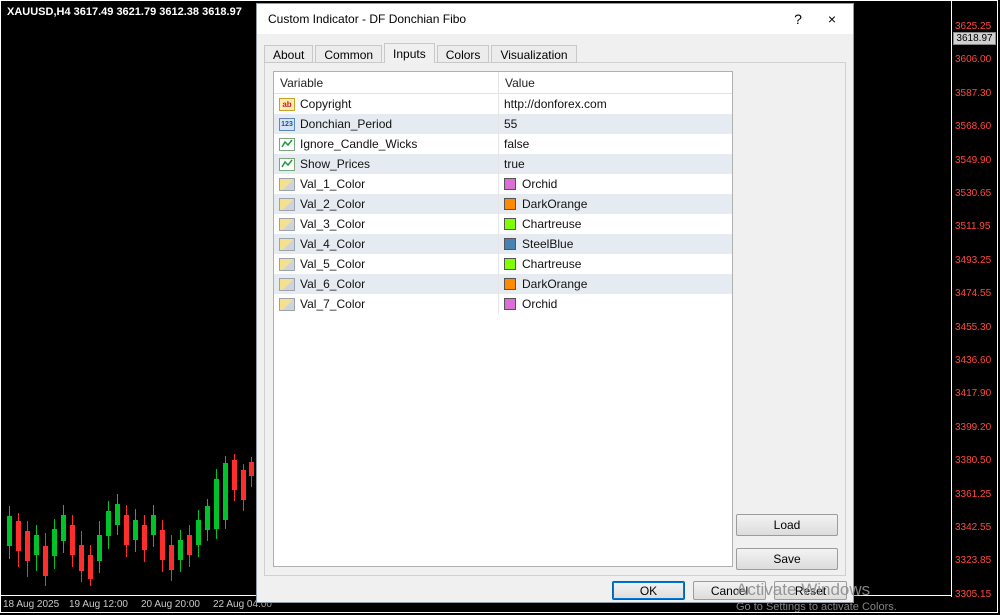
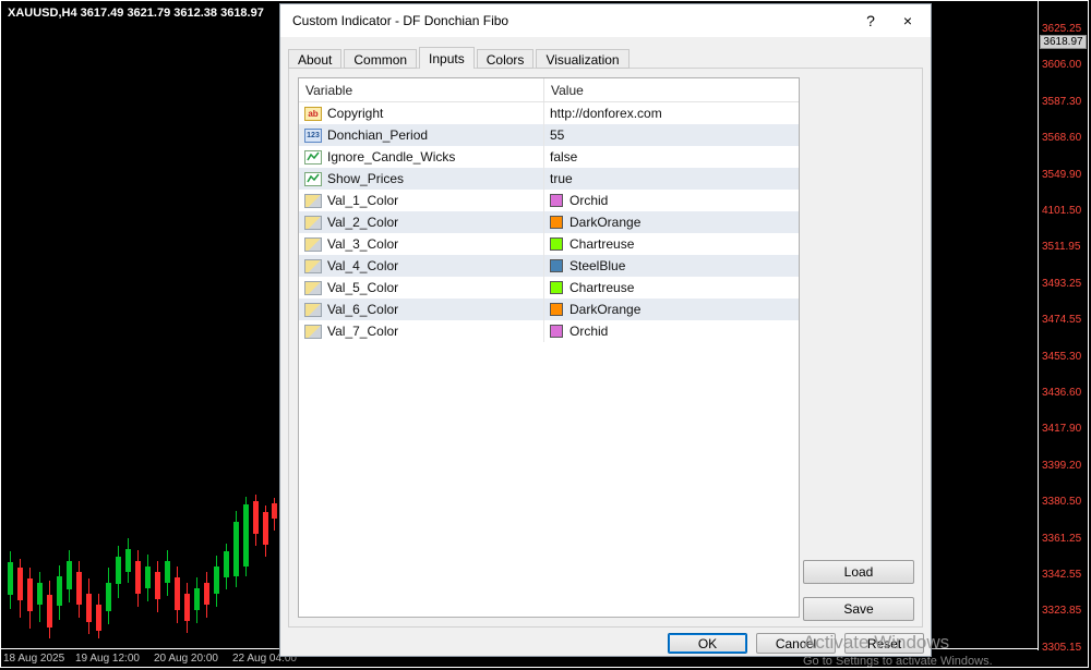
  XAUUSD,H4 3617.49 3621.79 3612.38 3618.97
  18 Aug 2025
  19 Aug 12:00
  20 Aug 20:00
  22 Aug 04:00
  3625.25
  3606.00
  3587.30
  3568.60
  3549.90
- 3530.65
+ 4101.50
  3511.95
  3493.25
  3474.55
  3455.30
  3436.60
  3417.90
  3399.20
  3380.50
  3361.25
  3342.55
  3323.85
  3305.15
  3618.97
  Activate Windows
- Go to Settings to activate Colors.
+ Go to Settings to activate Windows.
  Custom Indicator - DF Donchian Fibo
  ?
  ×
  About
  Common
  Inputs
  Colors
  Visualization
  Variable
  Value
  ab
  Copyright
  http://donforex.com
  Donchian_Period
  55
  Ignore_Candle_Wicks
  false
  Show_Prices
  true
  Val_1_Color
  Orchid
  Val_2_Color
  DarkOrange
  Val_3_Color
  Chartreuse
  Val_4_Color
  SteelBlue
  Val_5_Color
  Chartreuse
  Val_6_Color
  DarkOrange
  Val_7_Color
  Orchid
  Load
  Save
  OK
  Cancel
  Reset
